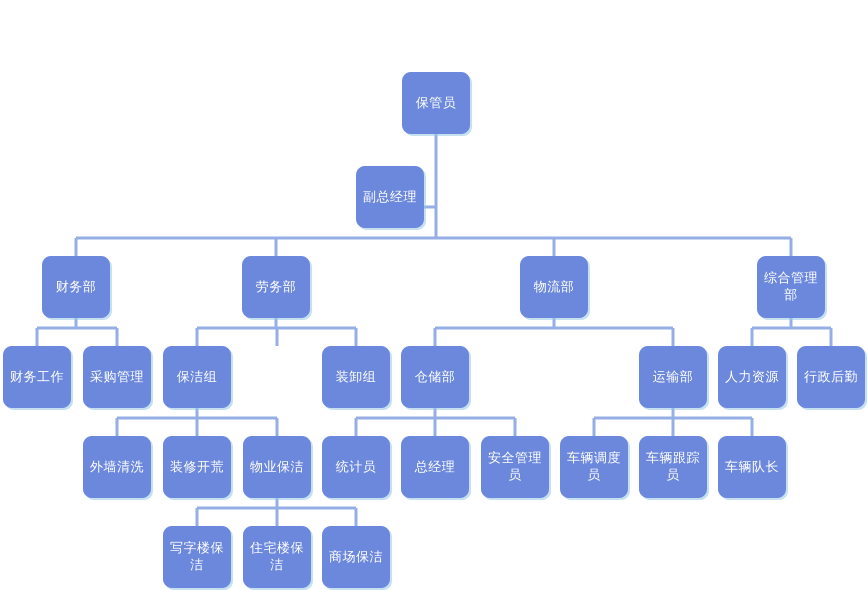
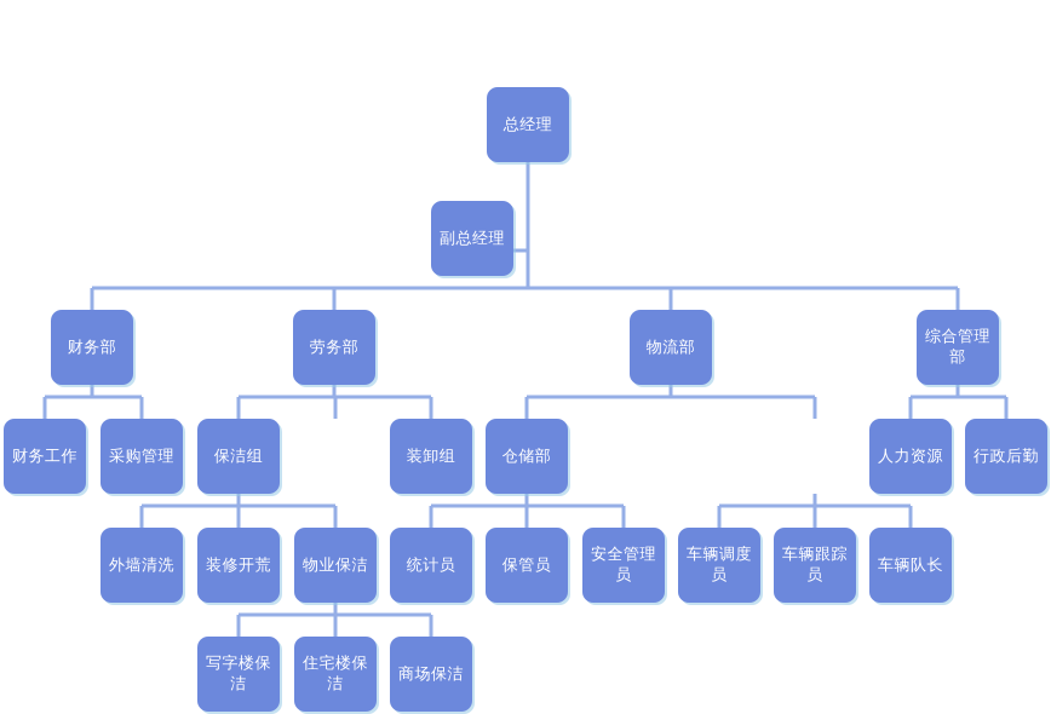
- 保管员
+ 总经理
  副总经理
  财务部
  劳务部
  物流部
  综合管理部
  财务工作
  采购管理
  保洁组
  装卸组
  仓储部
- 运输部
  人力资源
  行政后勤
  外墙清洗
  装修开荒
  物业保洁
  统计员
- 总经理
+ 保管员
  安全管理员
  车辆调度员
  车辆跟踪员
  车辆队长
  写字楼保洁
  住宅楼保洁
  商场保洁
